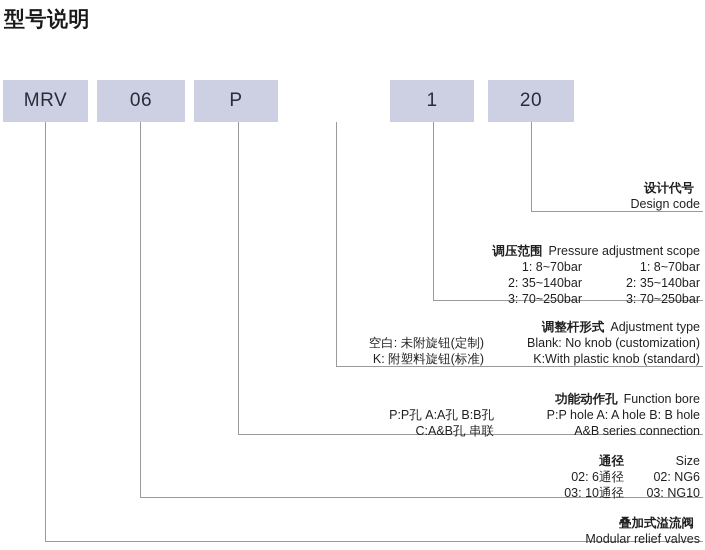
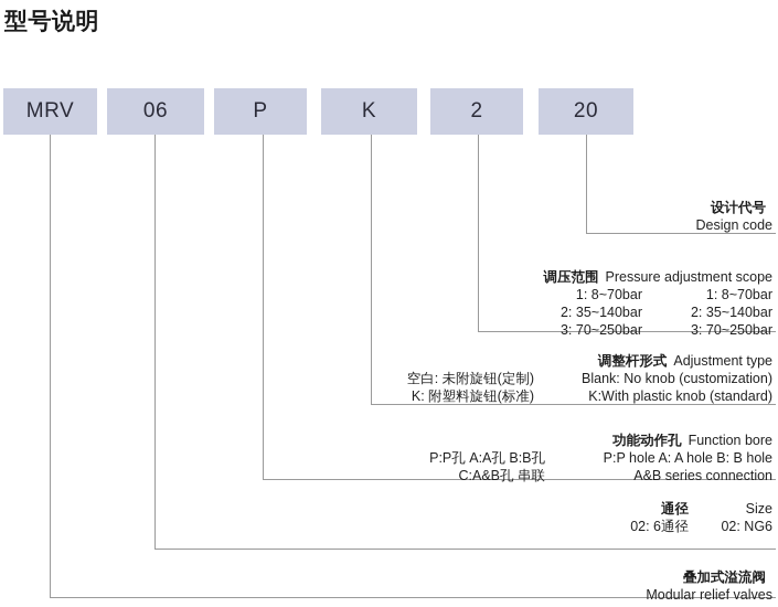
  型号说明
  MRV
  06
  P
+ K
- 1
+ 2
  20
  设计代号
  Design code
  调压范围 Pressure adjustment scope
  1: 8~70bar 1: 8~70bar
  2: 35~140bar 2: 35~140bar
  3: 70~250bar 3: 70~250bar
  调整杆形式 Adjustment type
  空白: 未附旋钮(定制) Blank: No knob (customization)
  K: 附塑料旋钮(标准) K:With plastic knob (standard)
  功能动作孔 Function bore
  P:P孔 A:A孔 B:B孔 P:P hole A: A hole B: B hole
  C:A&B孔 串联 A&B series connection
  通径 Size
  02: 6通径 02: NG6
- 03: 10通径 03: NG10
  叠加式溢流阀
  Modular relief valves
